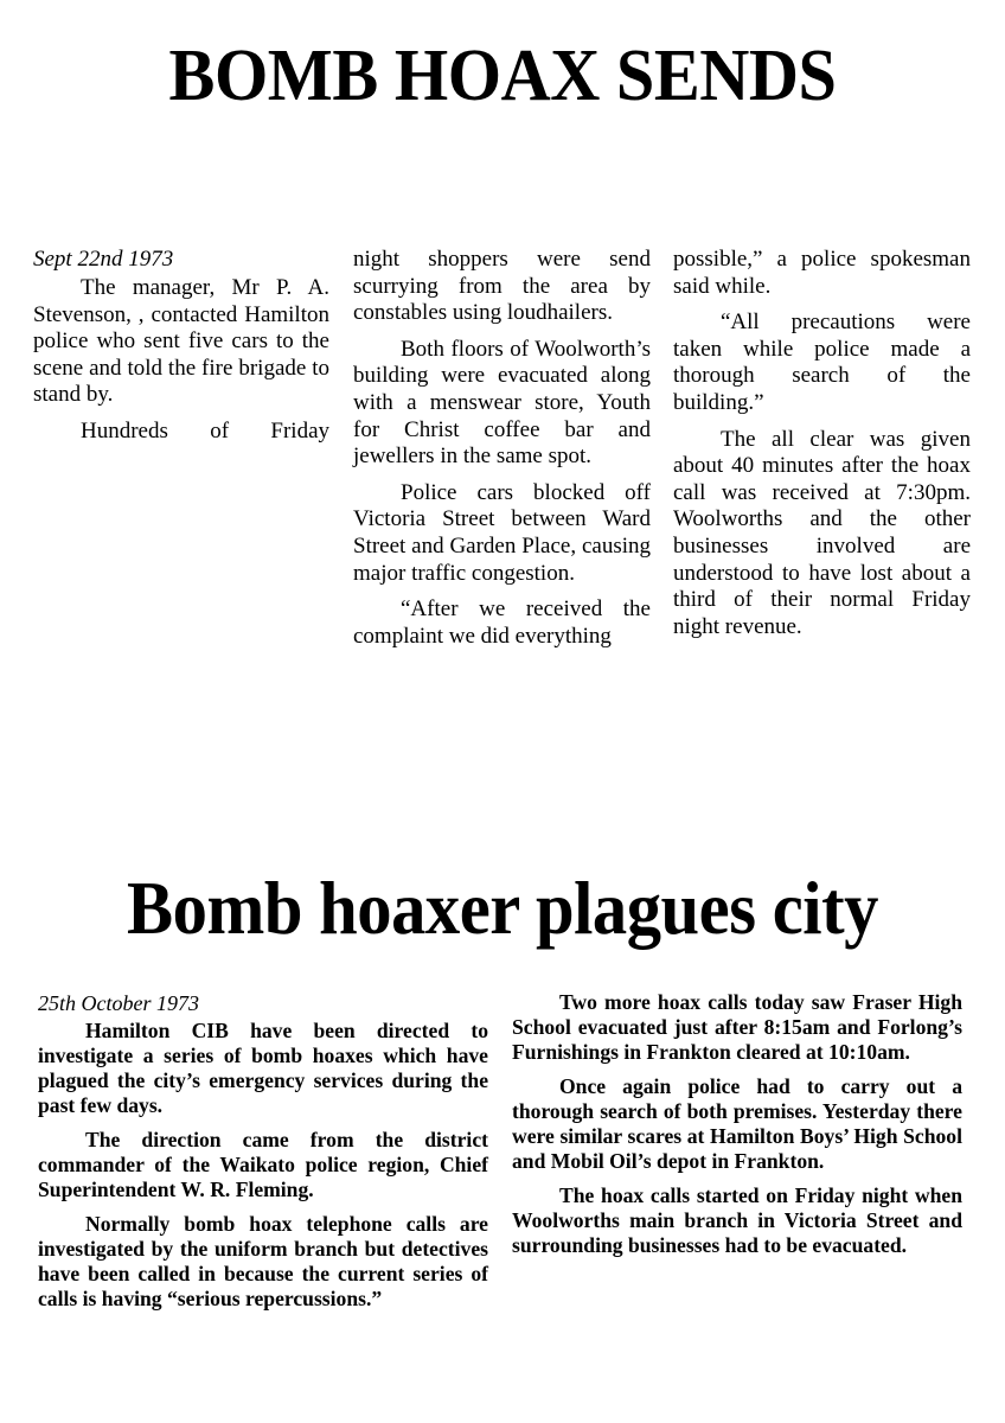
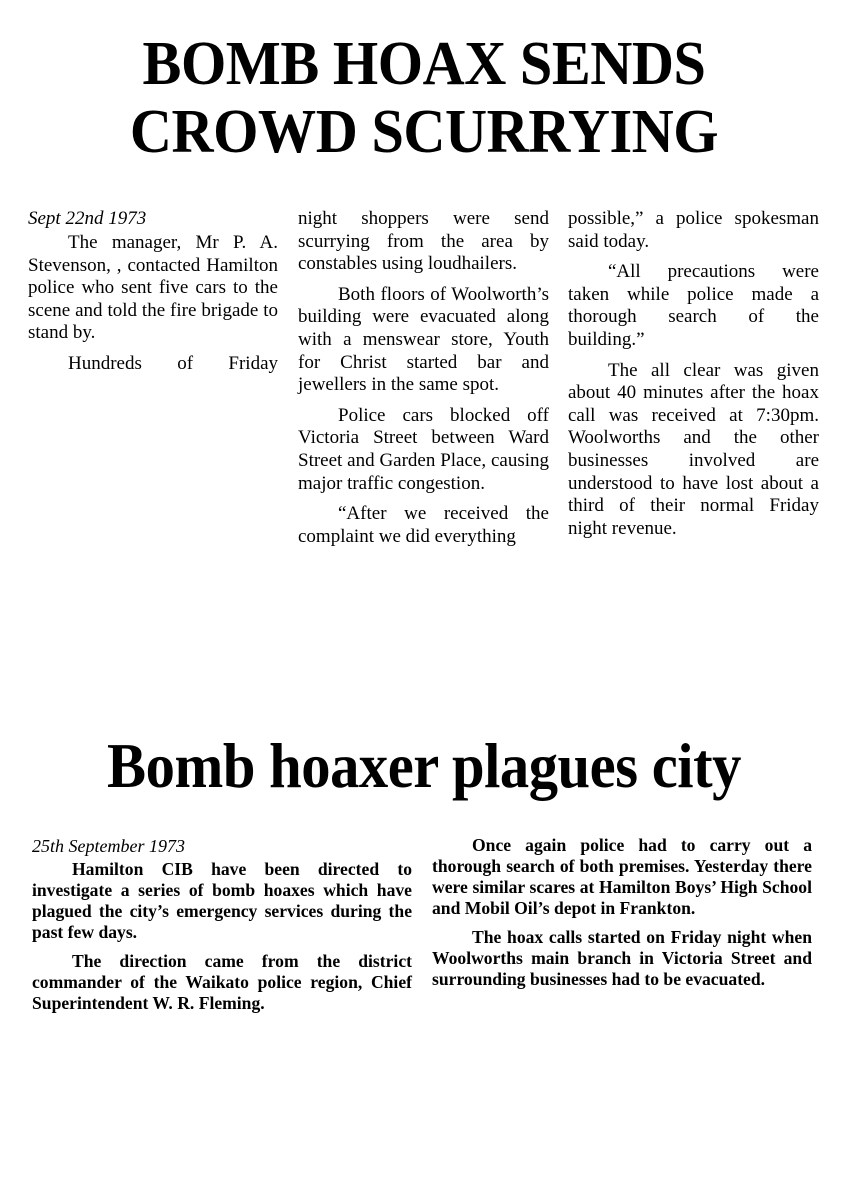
  BOMB HOAX SENDS
+ CROWD SCURRYING
  Sept 22nd 1973
  The manager, Mr P. A. Stevenson, , contacted Hamilton police who sent five cars to the scene and told the fire brigade to stand by.
  Hundreds of Friday
  night shoppers were send scurrying from the area by constables using loudhailers.
- Both floors of Woolworth’s building were evacuated along with a menswear store, Youth for Christ coffee bar and jewellers in the same spot.
+ Both floors of Woolworth’s building were evacuated along with a menswear store, Youth for Christ started bar and jewellers in the same spot.
  Police cars blocked off Victoria Street between Ward Street and Garden Place, causing major traffic congestion.
  “After we received the complaint we did everything
- possible,” a police spokesman said while.
+ possible,” a police spokesman said today.
  “All precautions were taken while police made a thorough search of the building.”
  The all clear was given about 40 minutes after the hoax call was received at 7:30pm. Woolworths and the other businesses involved are understood to have lost about a third of their normal Friday night revenue.
  Bomb hoaxer plagues city
- 25th October 1973
+ 25th September 1973
  Hamilton CIB have been directed to investigate a series of bomb hoaxes which have plagued the city’s emergency services during the past few days.
  The direction came from the district commander of the Waikato police region, Chief Superintendent W. R. Fleming.
- Normally bomb hoax telephone calls are investigated by the uniform branch but detectives have been called in because the current series of calls is having “serious repercussions.”
- Two more hoax calls today saw Fraser High School evacuated just after 8:15am and Forlong’s Furnishings in Frankton cleared at 10:10am.
  Once again police had to carry out a thorough search of both premises. Yesterday there were similar scares at Hamilton Boys’ High School and Mobil Oil’s depot in Frankton.
  The hoax calls started on Friday night when Woolworths main branch in Victoria Street and surrounding businesses had to be evacuated.
